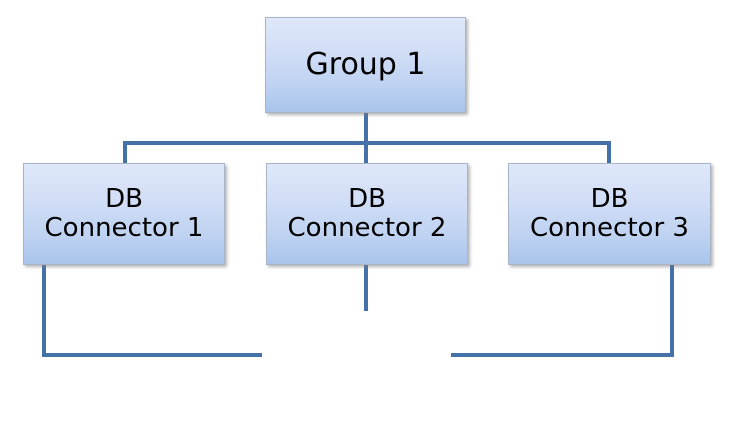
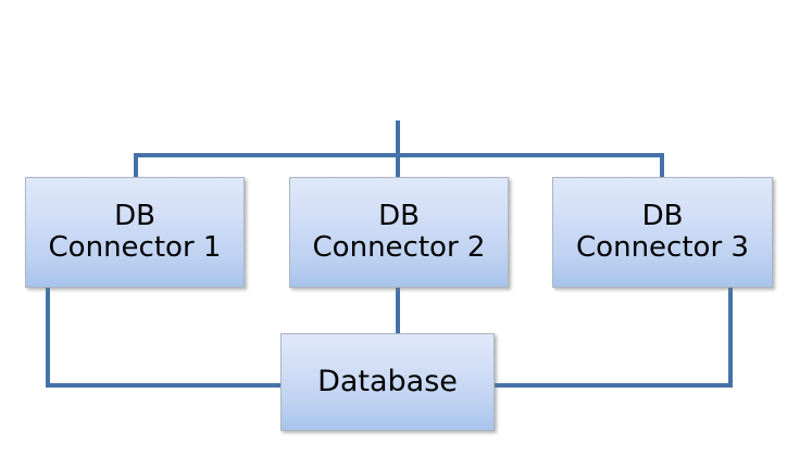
- Group 1
  DB
  Connector 1
  DB
  Connector 2
  DB
  Connector 3
+ Database
